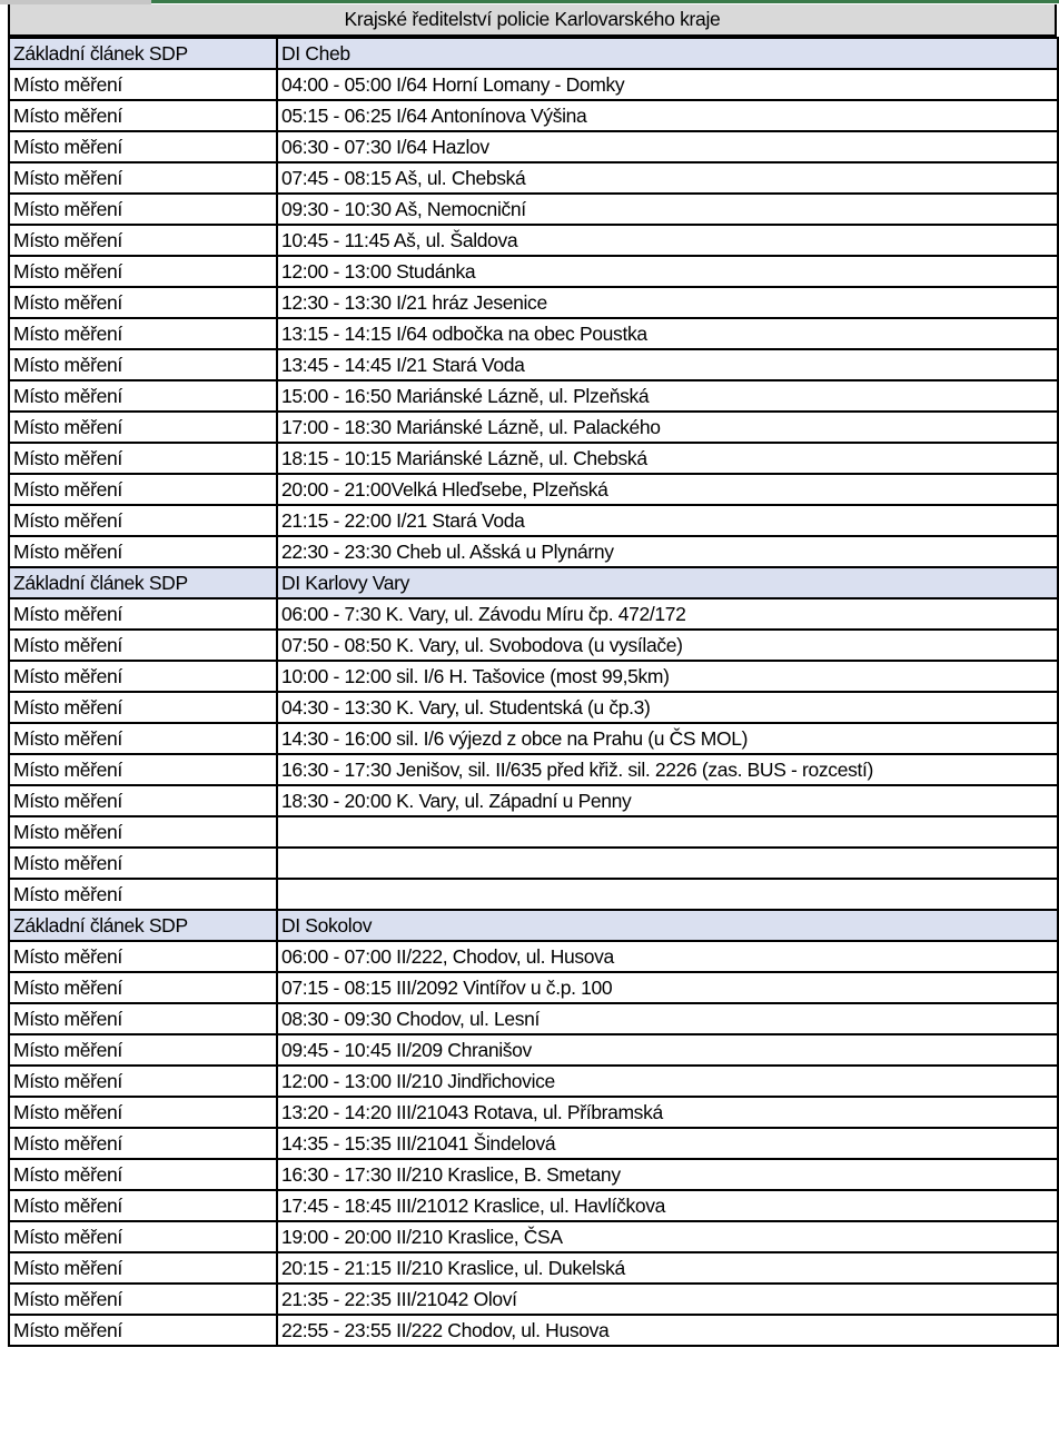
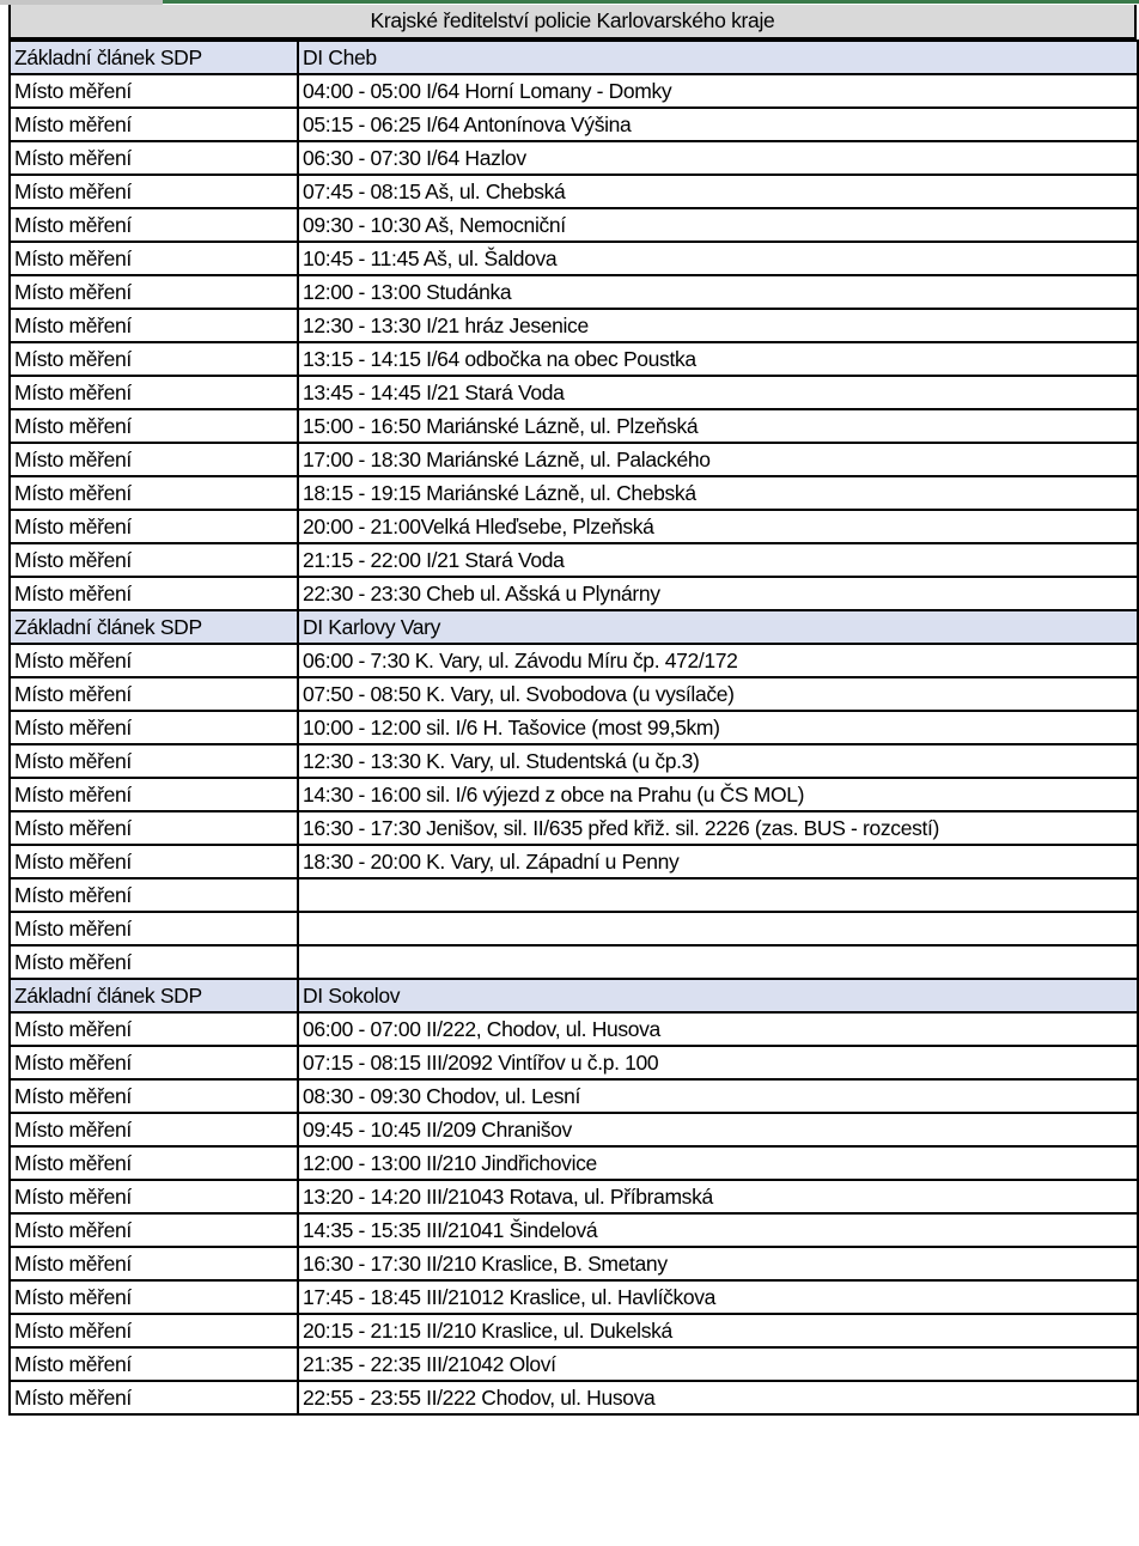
  Krajské ředitelství policie Karlovarského kraje
  Základní článek SDP	DI Cheb
  Místo měření	04:00 - 05:00 I/64 Horní Lomany - Domky
  Místo měření	05:15 - 06:25 I/64 Antonínova Výšina
  Místo měření	06:30 - 07:30 I/64 Hazlov
  Místo měření	07:45 - 08:15 Aš, ul. Chebská
  Místo měření	09:30 - 10:30 Aš, Nemocniční
  Místo měření	10:45 - 11:45 Aš, ul. Šaldova
  Místo měření	12:00 - 13:00 Studánka
  Místo měření	12:30 - 13:30 I/21 hráz Jesenice
  Místo měření	13:15 - 14:15 I/64 odbočka na obec Poustka
  Místo měření	13:45 - 14:45 I/21 Stará Voda
  Místo měření	15:00 - 16:50 Mariánské Lázně, ul. Plzeňská
  Místo měření	17:00 - 18:30 Mariánské Lázně, ul. Palackého
- Místo měření	18:15 - 10:15 Mariánské Lázně, ul. Chebská
+ Místo měření	18:15 - 19:15 Mariánské Lázně, ul. Chebská
  Místo měření	20:00 - 21:00Velká Hleďsebe, Plzeňská
  Místo měření	21:15 - 22:00 I/21 Stará Voda
  Místo měření	22:30 - 23:30 Cheb ul. Ašská u Plynárny
  Základní článek SDP	DI Karlovy Vary
  Místo měření	06:00 - 7:30 K. Vary, ul. Závodu Míru čp. 472/172
  Místo měření	07:50 - 08:50 K. Vary, ul. Svobodova (u vysílače)
  Místo měření	10:00 - 12:00 sil. I/6 H. Tašovice (most 99,5km)
- Místo měření	04:30 - 13:30 K. Vary, ul. Studentská (u čp.3)
+ Místo měření	12:30 - 13:30 K. Vary, ul. Studentská (u čp.3)
  Místo měření	14:30 - 16:00 sil. I/6 výjezd z obce na Prahu (u ČS MOL)
  Místo měření	16:30 - 17:30 Jenišov, sil. II/635 před křiž. sil. 2226 (zas. BUS - rozcestí)
  Místo měření	18:30 - 20:00 K. Vary, ul. Západní u Penny
  Místo měření
  Místo měření
  Místo měření
  Základní článek SDP	DI Sokolov
  Místo měření	06:00 - 07:00 II/222, Chodov, ul. Husova
  Místo měření	07:15 - 08:15 III/2092 Vintířov u č.p. 100
  Místo měření	08:30 - 09:30 Chodov, ul. Lesní
  Místo měření	09:45 - 10:45 II/209 Chranišov
  Místo měření	12:00 - 13:00 II/210 Jindřichovice
  Místo měření	13:20 - 14:20 III/21043 Rotava, ul. Příbramská
  Místo měření	14:35 - 15:35 III/21041 Šindelová
  Místo měření	16:30 - 17:30 II/210 Kraslice, B. Smetany
  Místo měření	17:45 - 18:45 III/21012 Kraslice, ul. Havlíčkova
- Místo měření	19:00 - 20:00 II/210 Kraslice, ČSA
  Místo měření	20:15 - 21:15 II/210 Kraslice, ul. Dukelská
  Místo měření	21:35 - 22:35 III/21042 Oloví
  Místo měření	22:55 - 23:55 II/222 Chodov, ul. Husova
